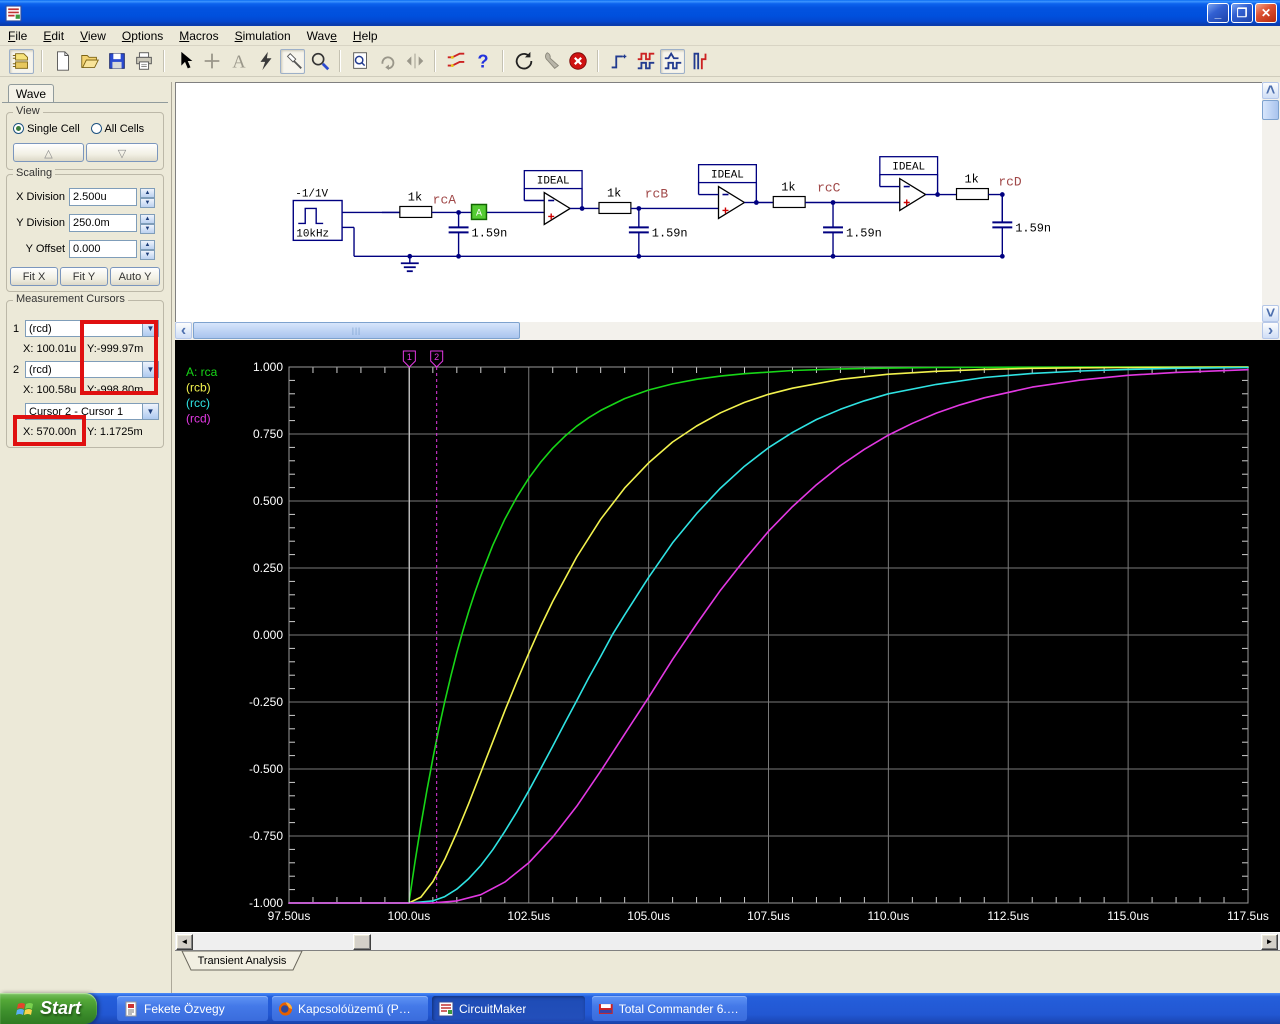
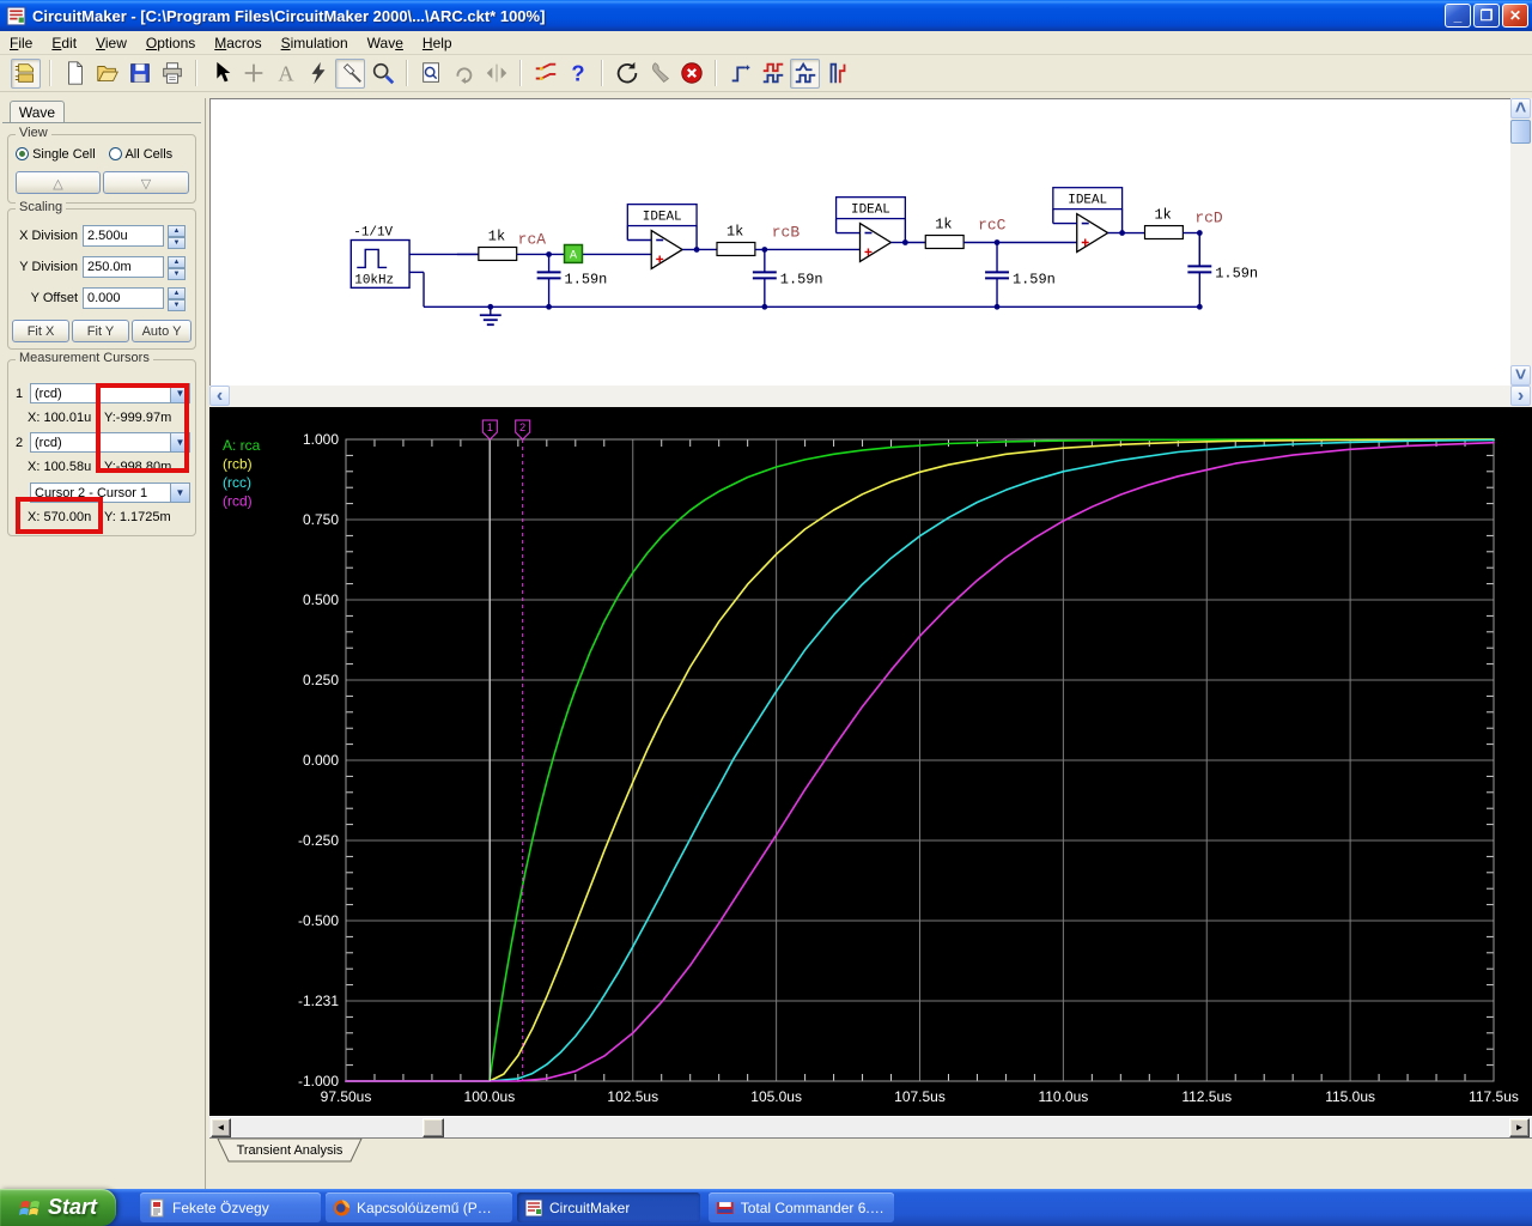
+ CircuitMaker - [C:\Program Files\CircuitMaker 2000\...\ARC.ckt* 100%]
  _
  ❐
  ✕
  File
  Edit
  View
  Options
  Macros
  Simulation
  Wave
  Help
  A
  ?
  Wave
  View
  Single Cell
  All Cells
  △
  ▽
  Scaling
  X Division
  2.500u
  Y Division
  250.0m
  Y Offset
  0.000
  Fit X
  Fit Y
  Auto Y
  Measurement Cursors
  1
  (rcd)
  ▼
  X: 100.01u
  Y:-999.97m
  2
  (rcd)
  ▼
  X: 100.58u
  Y:-998.80m
  Cursor 2 - Cursor 1
  ▼
  X: 570.00n
  Y: 1.1725m
  -1/1V
  10kHz
  1k
  rcA
  1.59n
  IDEAL
  A
  1k
  rcB
  1.59n
  IDEAL
  1k
  rcC
  1.59n
  IDEAL
  1k
  rcD
  1.59n
  ˄
  ˅
  ‹
- |||
  ›
  1.000
  0.750
  0.500
  0.250
  0.000
  -0.250
  -0.500
- -0.750
+ -1.231
  -1.000
  97.50us
  100.0us
  102.5us
  105.0us
  107.5us
  110.0us
  112.5us
  115.0us
  117.5us
  1
  2
  A: rca
  (rcb)
  (rcc)
  (rcd)
  ◄
  ►
  Transient Analysis
  Start
  Fekete Özvegy
  Kapcsolóüzemű (PWM.
  CircuitMaker
  Total Commander 6.5..
